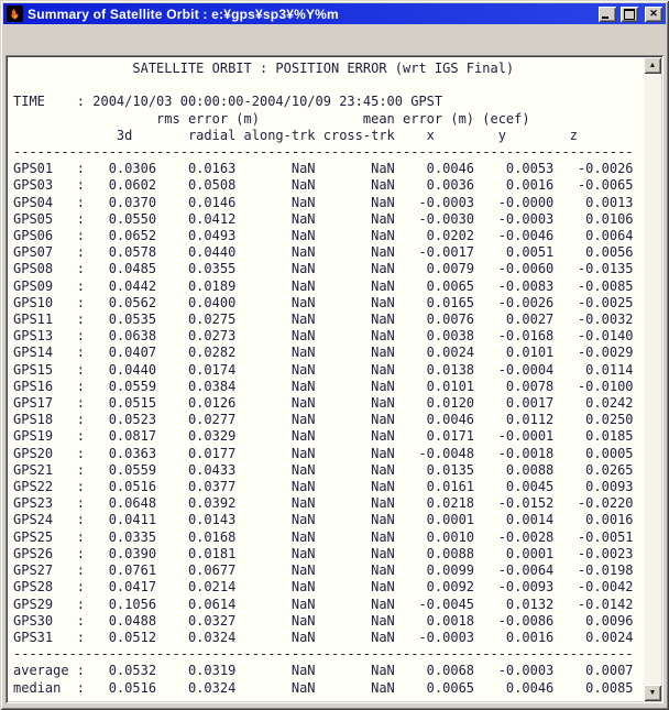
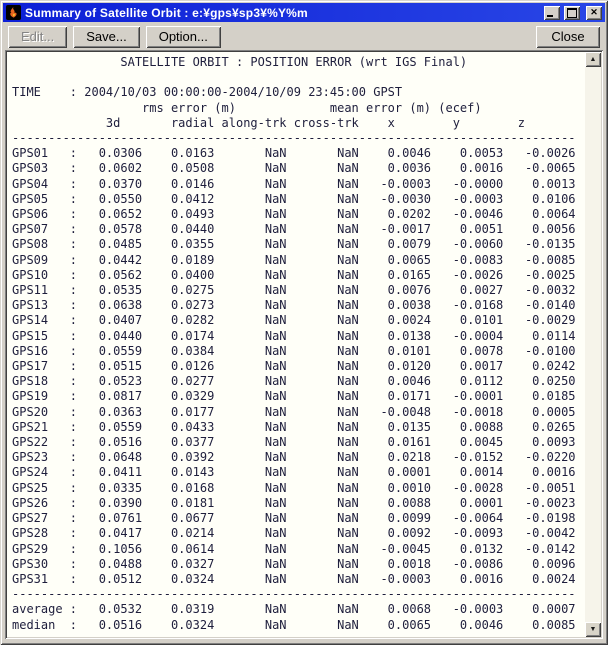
  Summary of Satellite Orbit : e:¥gps¥sp3¥%Y%m
  ✕
+ Edit...
+ Save...
+ Option...
+ Close
  SATELLITE ORBIT : POSITION ERROR (wrt IGS Final)
  TIME : 2004/10/03 00:00:00-2004/10/09 23:45:00 GPST
  rms error (m) mean error (m) (ecef)
  3d radial along-trk cross-trk x y z
  ------------------------------------------------------------------------------
  GPS01 : 0.0306 0.0163 NaN NaN 0.0046 0.0053 -0.0026
  GPS03 : 0.0602 0.0508 NaN NaN 0.0036 0.0016 -0.0065
  GPS04 : 0.0370 0.0146 NaN NaN -0.0003 -0.0000 0.0013
  GPS05 : 0.0550 0.0412 NaN NaN -0.0030 -0.0003 0.0106
  GPS06 : 0.0652 0.0493 NaN NaN 0.0202 -0.0046 0.0064
  GPS07 : 0.0578 0.0440 NaN NaN -0.0017 0.0051 0.0056
  GPS08 : 0.0485 0.0355 NaN NaN 0.0079 -0.0060 -0.0135
  GPS09 : 0.0442 0.0189 NaN NaN 0.0065 -0.0083 -0.0085
  GPS10 : 0.0562 0.0400 NaN NaN 0.0165 -0.0026 -0.0025
  GPS11 : 0.0535 0.0275 NaN NaN 0.0076 0.0027 -0.0032
  GPS13 : 0.0638 0.0273 NaN NaN 0.0038 -0.0168 -0.0140
  GPS14 : 0.0407 0.0282 NaN NaN 0.0024 0.0101 -0.0029
  GPS15 : 0.0440 0.0174 NaN NaN 0.0138 -0.0004 0.0114
  GPS16 : 0.0559 0.0384 NaN NaN 0.0101 0.0078 -0.0100
  GPS17 : 0.0515 0.0126 NaN NaN 0.0120 0.0017 0.0242
  GPS18 : 0.0523 0.0277 NaN NaN 0.0046 0.0112 0.0250
  GPS19 : 0.0817 0.0329 NaN NaN 0.0171 -0.0001 0.0185
  GPS20 : 0.0363 0.0177 NaN NaN -0.0048 -0.0018 0.0005
  GPS21 : 0.0559 0.0433 NaN NaN 0.0135 0.0088 0.0265
  GPS22 : 0.0516 0.0377 NaN NaN 0.0161 0.0045 0.0093
  GPS23 : 0.0648 0.0392 NaN NaN 0.0218 -0.0152 -0.0220
  GPS24 : 0.0411 0.0143 NaN NaN 0.0001 0.0014 0.0016
  GPS25 : 0.0335 0.0168 NaN NaN 0.0010 -0.0028 -0.0051
  GPS26 : 0.0390 0.0181 NaN NaN 0.0088 0.0001 -0.0023
  GPS27 : 0.0761 0.0677 NaN NaN 0.0099 -0.0064 -0.0198
  GPS28 : 0.0417 0.0214 NaN NaN 0.0092 -0.0093 -0.0042
  GPS29 : 0.1056 0.0614 NaN NaN -0.0045 0.0132 -0.0142
  GPS30 : 0.0488 0.0327 NaN NaN 0.0018 -0.0086 0.0096
  GPS31 : 0.0512 0.0324 NaN NaN -0.0003 0.0016 0.0024
  ------------------------------------------------------------------------------
  average : 0.0532 0.0319 NaN NaN 0.0068 -0.0003 0.0007
  median : 0.0516 0.0324 NaN NaN 0.0065 0.0046 0.0085
